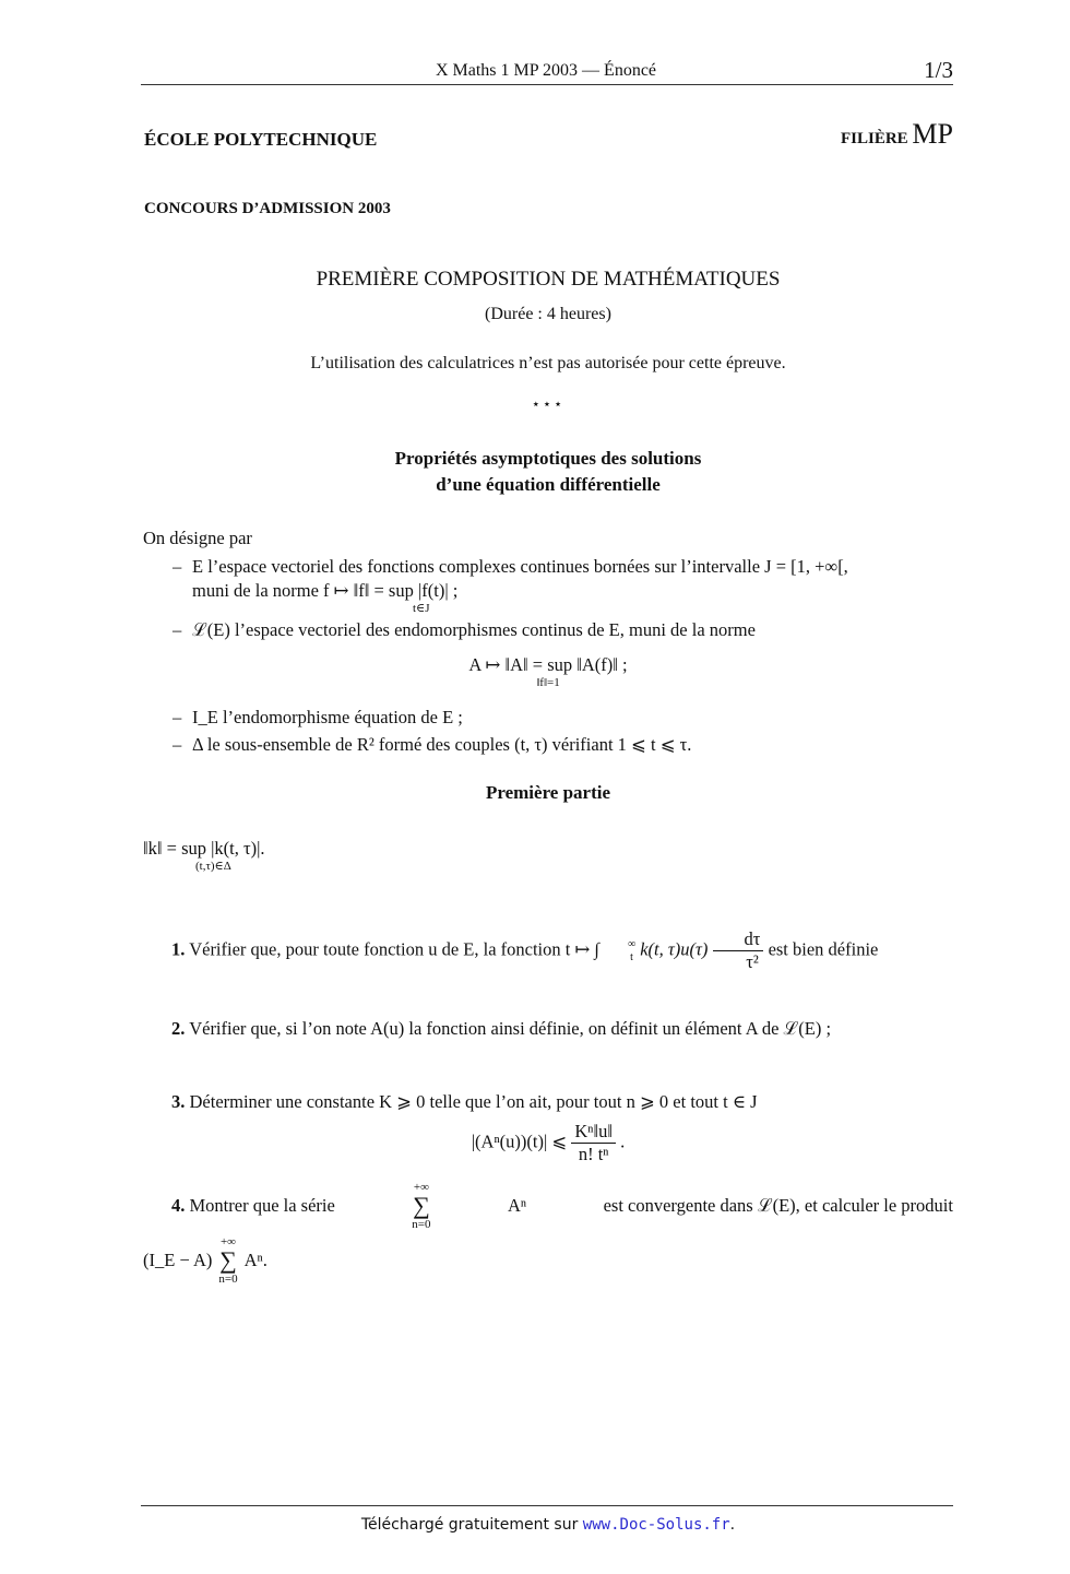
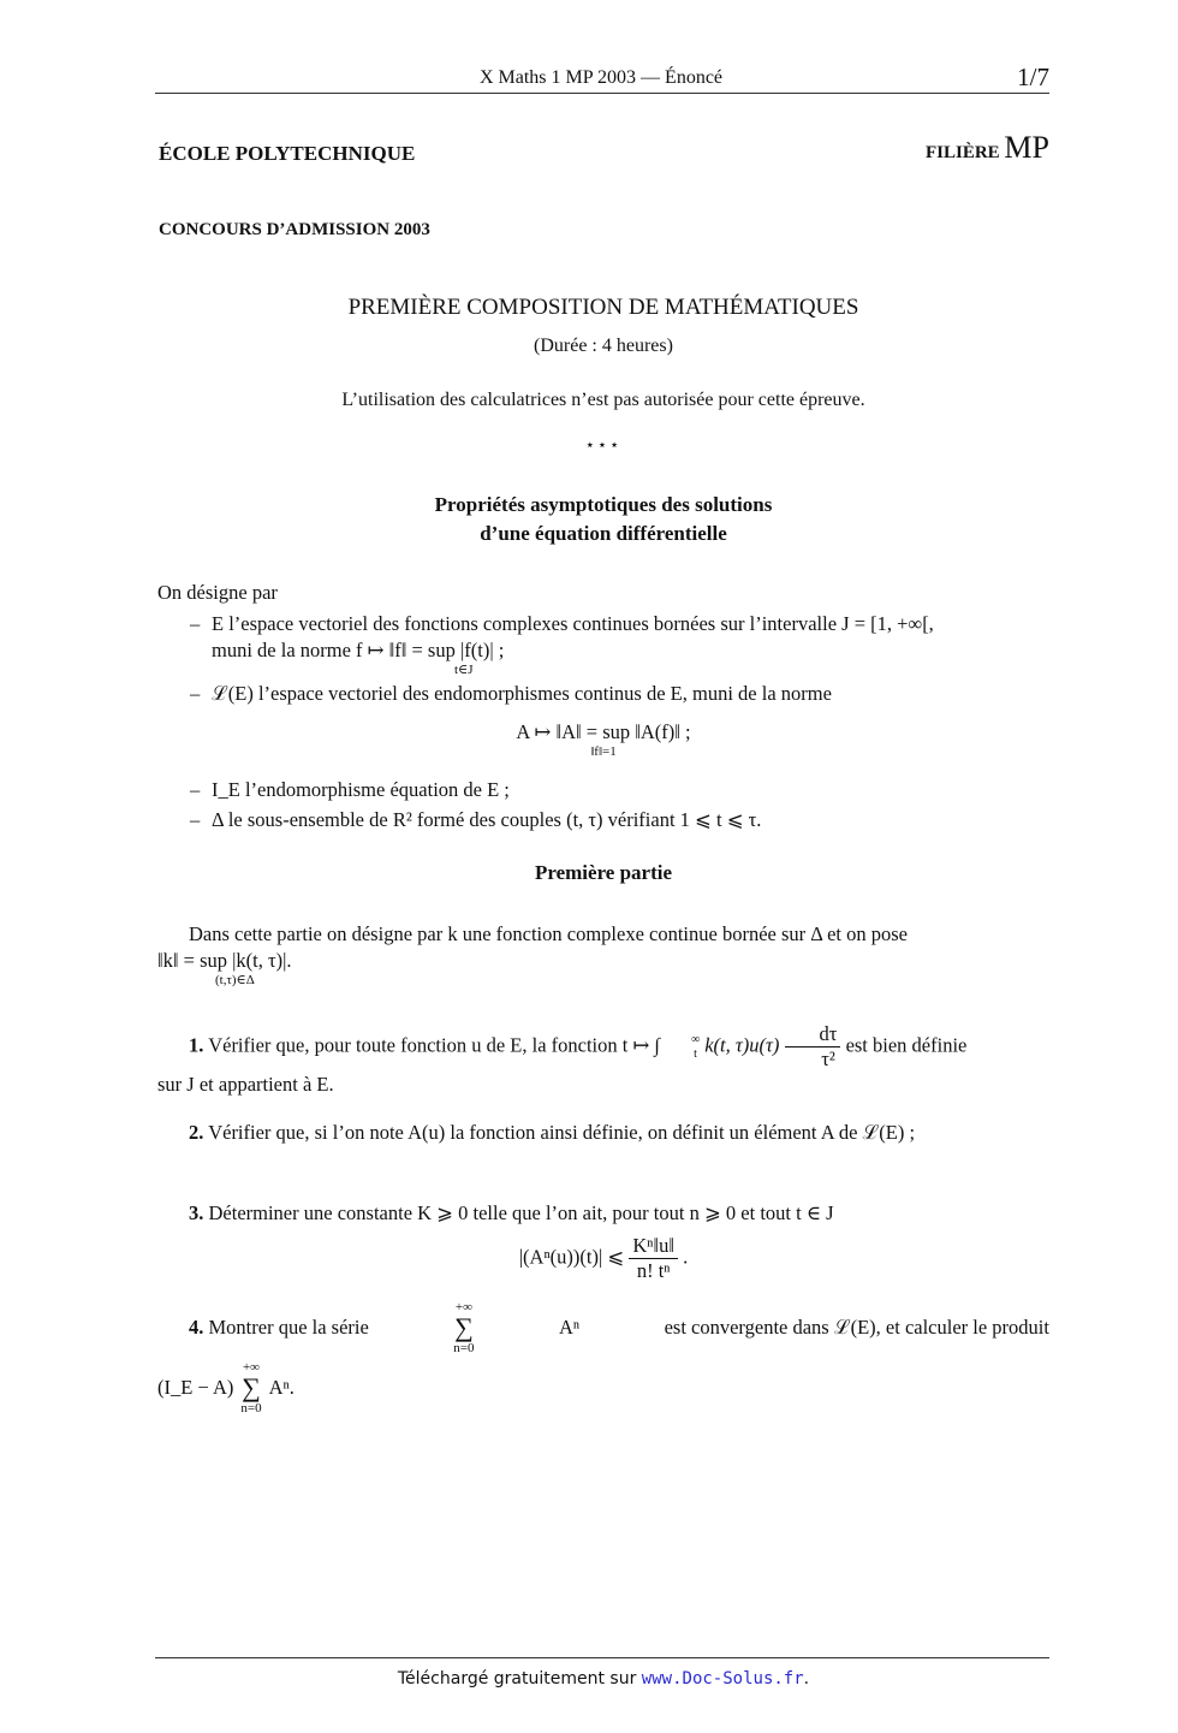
  X Maths 1 MP 2003 — Énoncé
- 1/3
+ 1/7
  ÉCOLE POLYTECHNIQUE
  FILIÈRE MP
  CONCOURS D’ADMISSION 2003
  PREMIÈRE COMPOSITION DE MATHÉMATIQUES
  (Durée : 4 heures)
  L’utilisation des calculatrices n’est pas autorisée pour cette épreuve.
  ⋆⋆⋆
  Propriétés asymptotiques des solutions
  d’une équation différentielle
  On désigne par
  – E l’espace vectoriel des fonctions complexes continues bornées sur l’intervalle J = [1, +∞[,
  muni de la norme f ↦ ‖f‖ = sup |f(t)| ;
  t∈J
  – ℒ(E) l’espace vectoriel des endomorphismes continus de E, muni de la norme
  A ↦ ‖A‖ = sup ‖A(f)‖ ;
  ‖f‖=1
  – I_E l’endomorphisme équation de E ;
  – Δ le sous-ensemble de R² formé des couples (t, τ) vérifiant 1 ⩽ t ⩽ τ.
  Première partie
+ Dans cette partie on désigne par k une fonction complexe continue bornée sur Δ et on pose
  ‖k‖ = sup |k(t, τ)|.
  (t,τ)∈Δ
  1. Vérifier que, pour toute fonction u de E, la fonction t ↦ ∫
  ∞
  t
  k(t, τ)u(τ)
  dτ
  τ²
  est bien définie
+ sur J et appartient à E.
  2. Vérifier que, si l’on note A(u) la fonction ainsi définie, on définit un élément A de ℒ(E) ;
  3. Déterminer une constante K ⩾ 0 telle que l’on ait, pour tout n ⩾ 0 et tout t ∈ J
  |(Aⁿ(u))(t)| ⩽
  Kⁿ‖u‖
  n! tⁿ
  .
  4. Montrer que la série
  +∞
  ∑
  n=0
  Aⁿ
  est convergente dans ℒ(E), et calculer le produit
  (I_E − A)
  +∞
  ∑
  n=0
  Aⁿ.
  Téléchargé gratuitement sur www.Doc-Solus.fr.
